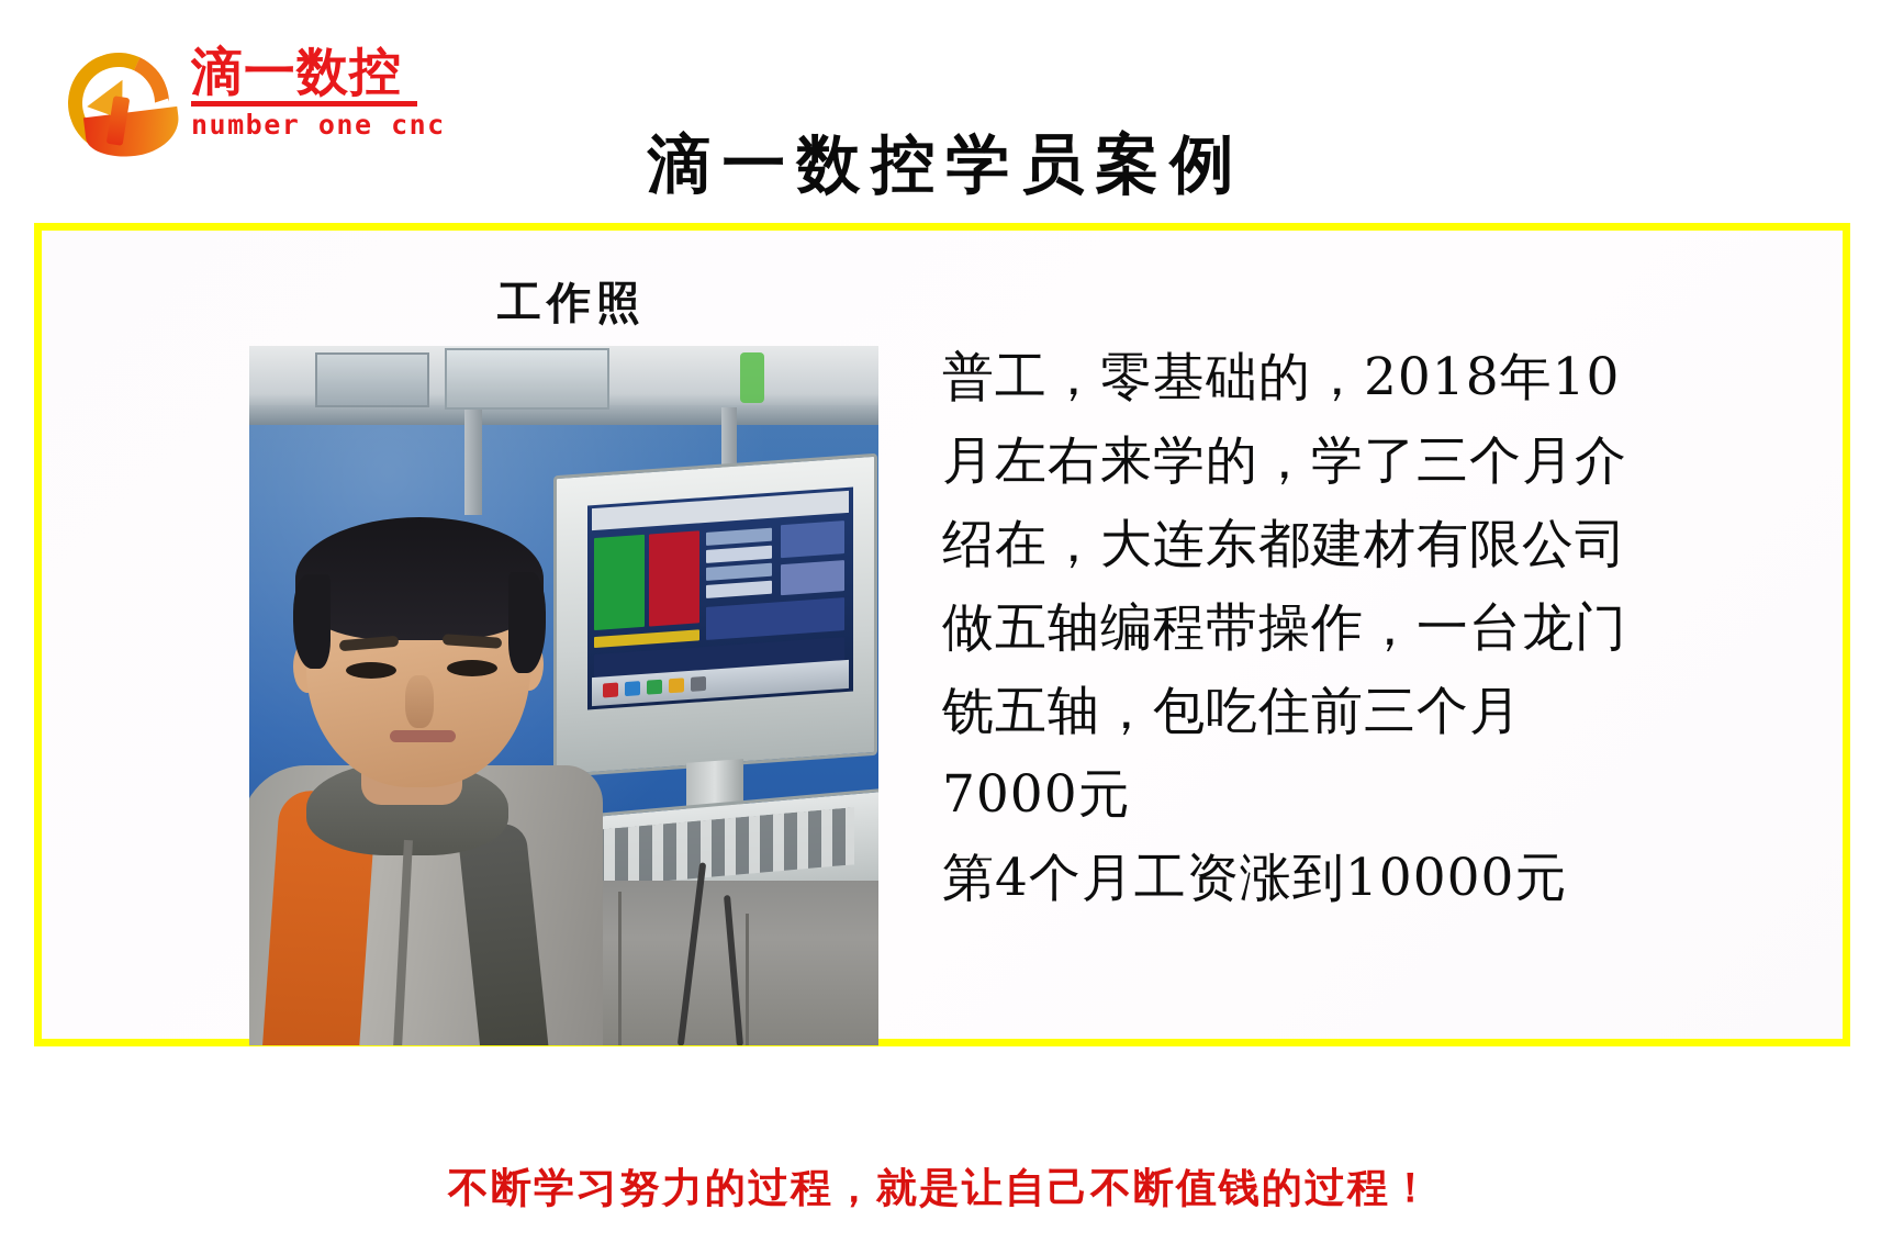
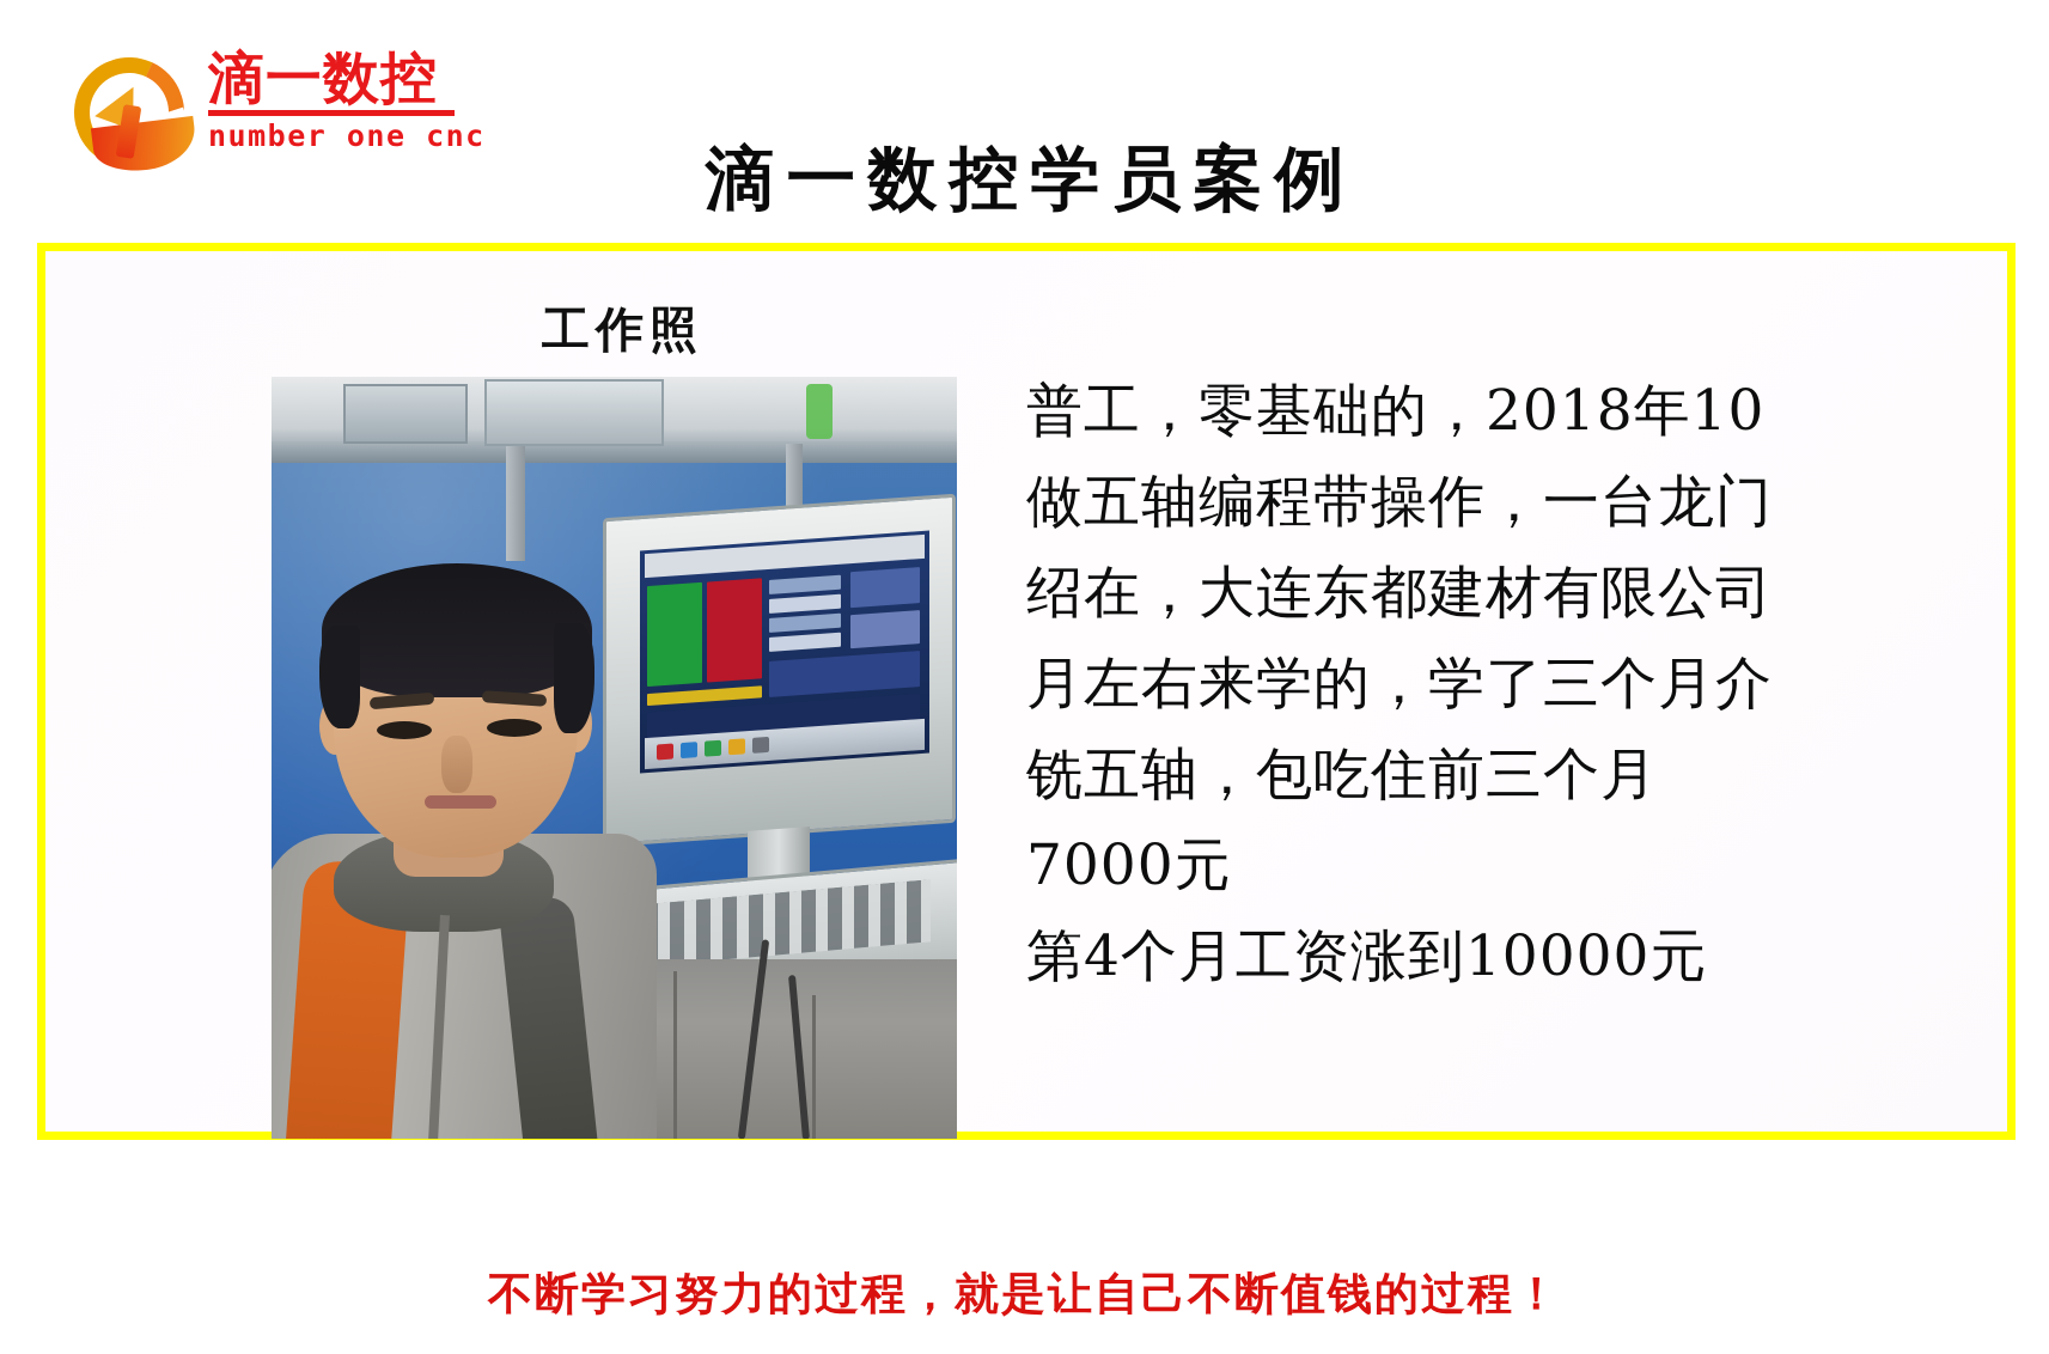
  滴一数控
  number one cn
  滴一数控学员案例
  工作照
  普工，零基础的，2018年10
- 月左右来学的，学了三个月介
+ 做五轴编程带操作，一台龙门
  绍在，大连东都建材有限公司
- 做五轴编程带操作，一台龙门
+ 月左右来学的，学了三个月介
  铣五轴，包吃住前三个月
  7000元
  第4个月工资涨到10000元
  不断学习努力的过程，就是让自己不断值钱的过程！
